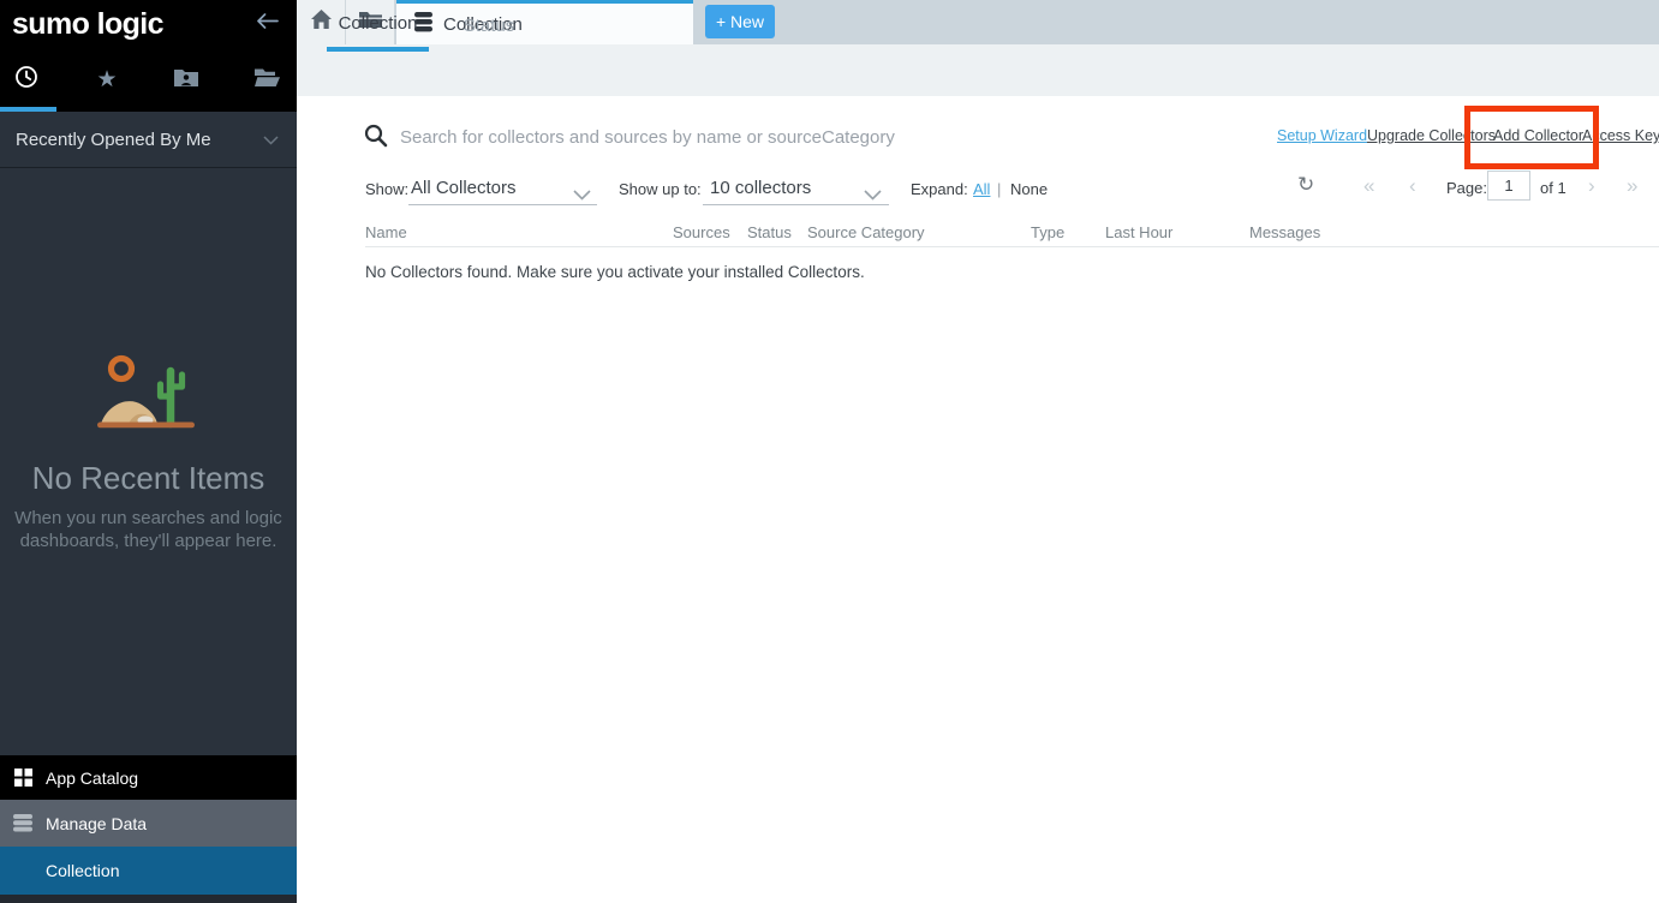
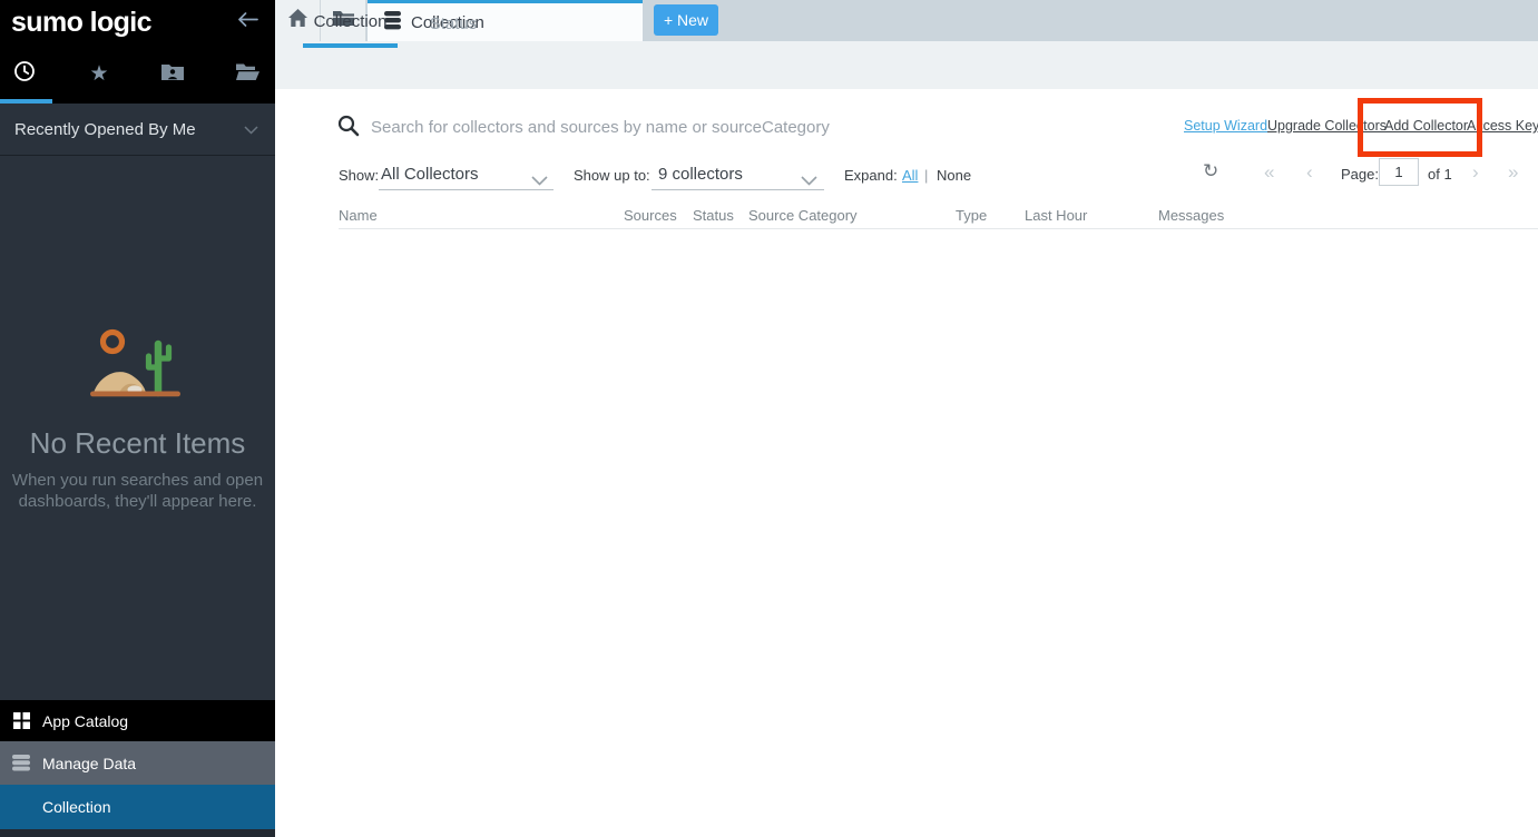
  sumo logic
  ★
  Recently Opened By Me
  No Recent Items
- When you run searches and logic
+ When you run searches and open
  dashboards, they'll appear here.
  App Catalog
  Manage Data
  Collection
  Collection
  + New
  Collection
  Status
  Search for collectors and sources by name or sourceCategory
  Setup Wizard
  Upgrade Collectors
  Add Collector
  Access Key
  Show:
  All Collectors
  Show up to:
- 10 collectors
+ 9 collectors
  Expand:
  All
  |
  None
  ↻
  «
  ‹
  Page:
  1
  of 1
  ›
  »
  Name
  Sources
  Status
  Source Category
  Type
  Last Hour
  Messages
- No Collectors found. Make sure you activate your installed Collectors.
